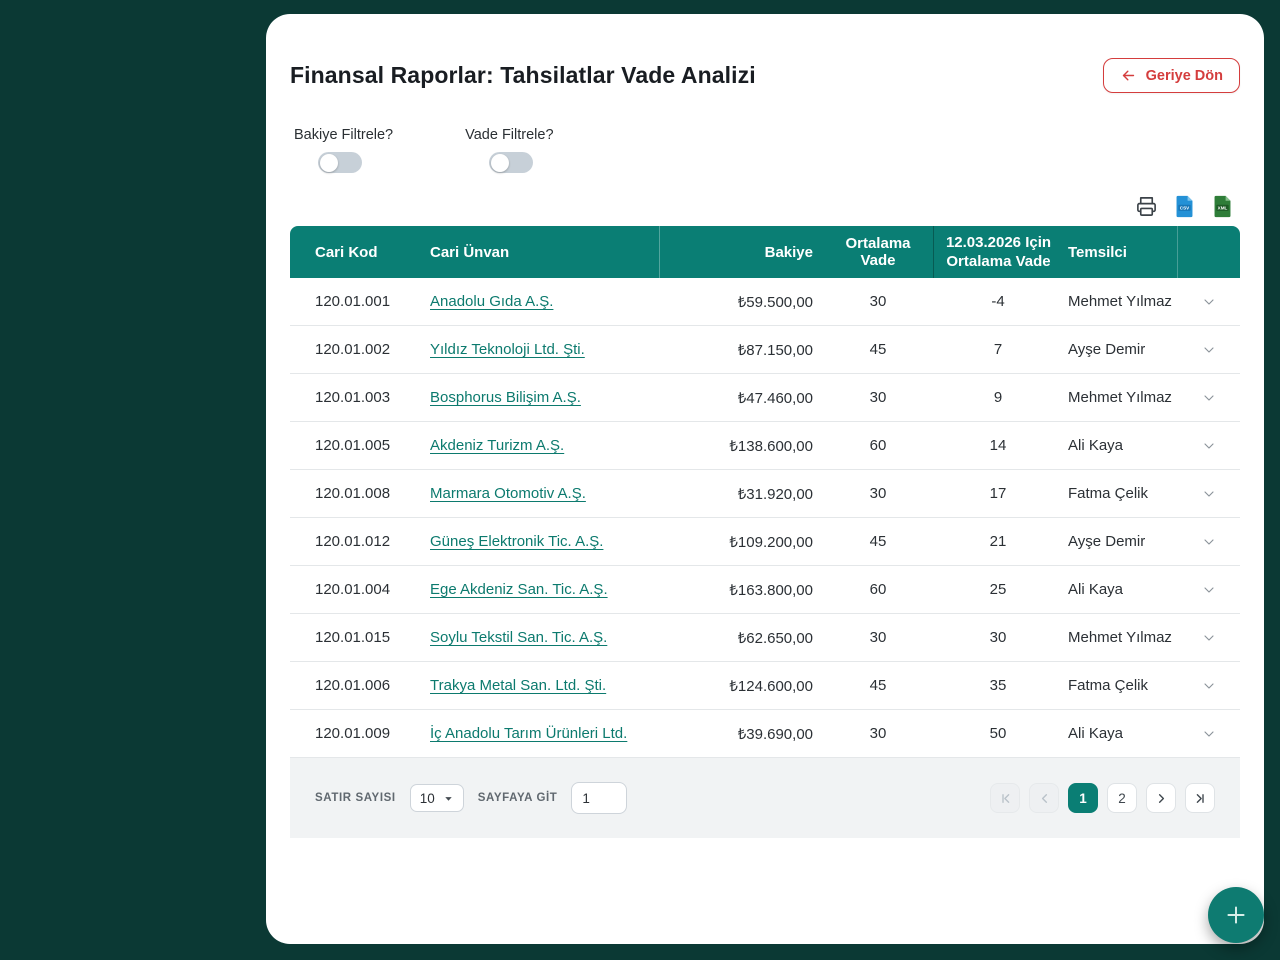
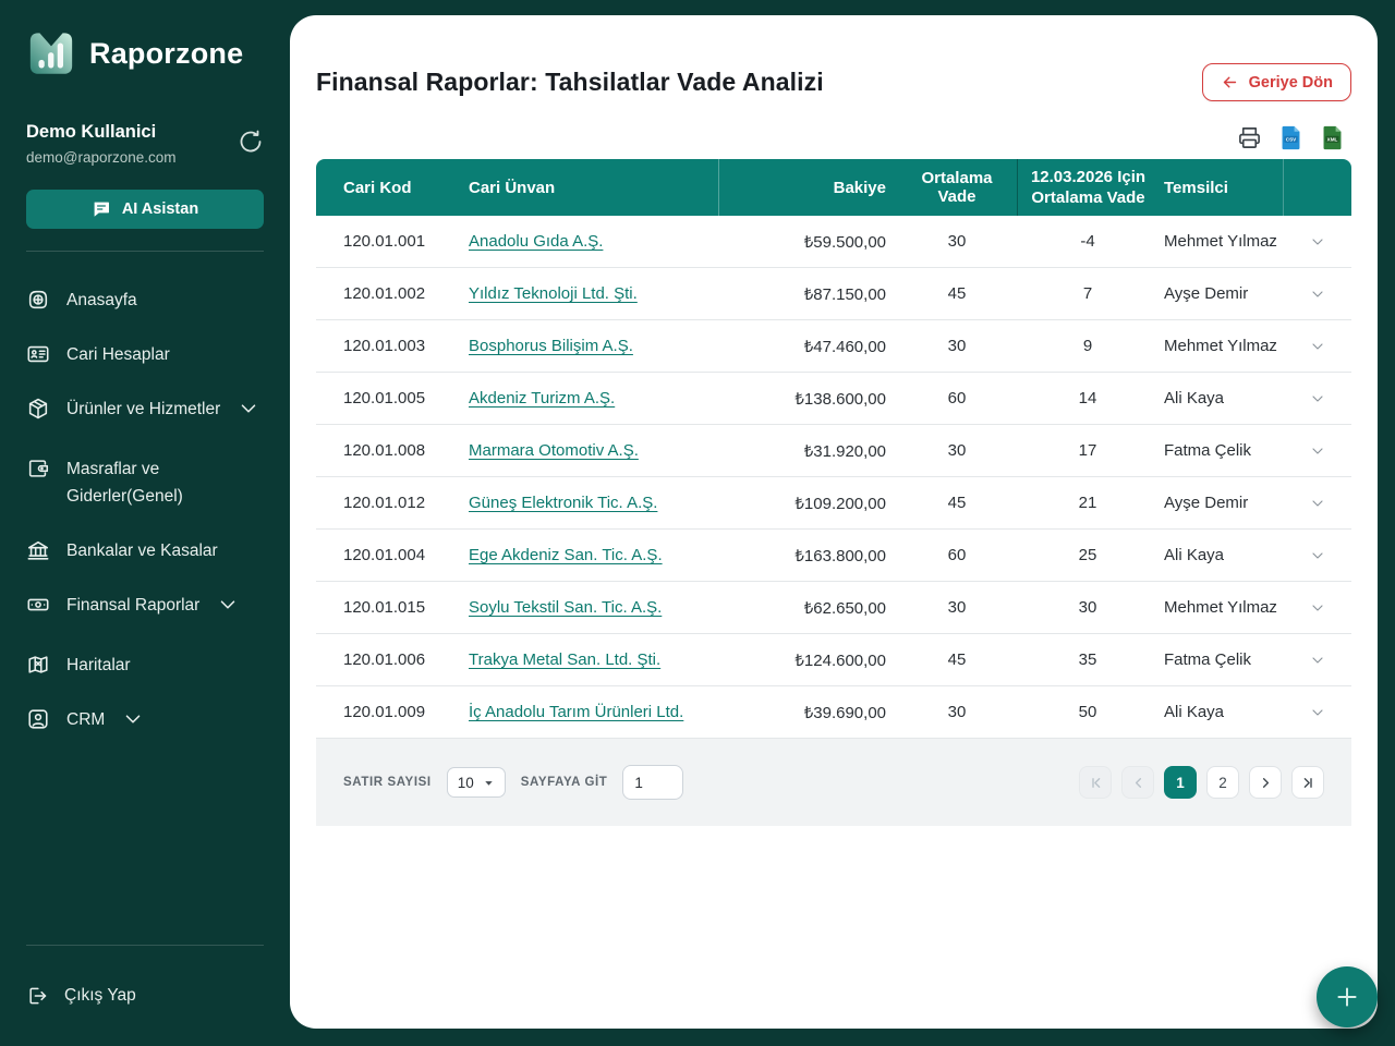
+ Raporzone
+ Demo Kullanici
+ demo@raporzone.com
+ AI Asistan
+ Anasayfa
+ Cari Hesaplar
+ Ürünler ve Hizmetler
+ Masraflar ve Giderler(Genel)
+ Bankalar ve Kasalar
+ Finansal Raporlar
+ Haritalar
+ CRM
+ Çıkış Yap
  Finansal Raporlar: Tahsilatlar Vade Analizi
  Geriye Dön
- Bakiye Filtrele?
- Vade Filtrele?
  Cari Kod
  Cari Ünvan
  Bakiye
  Ortalama Vade
  12.03.2026 Için
  Ortalama Vade
  Temsilci
  120.01.001
  Anadolu Gıda A.Ş.
  ₺59.500,00
  30
  -4
  Mehmet Yılmaz
  120.01.002
  Yıldız Teknoloji Ltd. Şti.
  ₺87.150,00
  45
  7
  Ayşe Demir
  120.01.003
  Bosphorus Bilişim A.Ş.
  ₺47.460,00
  30
  9
  Mehmet Yılmaz
  120.01.005
  Akdeniz Turizm A.Ş.
  ₺138.600,00
  60
  14
  Ali Kaya
  120.01.008
  Marmara Otomotiv A.Ş.
  ₺31.920,00
  30
  17
  Fatma Çelik
  120.01.012
  Güneş Elektronik Tic. A.Ş.
  ₺109.200,00
  45
  21
  Ayşe Demir
  120.01.004
  Ege Akdeniz San. Tic. A.Ş.
  ₺163.800,00
  60
  25
  Ali Kaya
  120.01.015
  Soylu Tekstil San. Tic. A.Ş.
  ₺62.650,00
  30
  30
  Mehmet Yılmaz
  120.01.006
  Trakya Metal San. Ltd. Şti.
  ₺124.600,00
  45
  35
  Fatma Çelik
  120.01.009
  İç Anadolu Tarım Ürünleri Ltd.
  ₺39.690,00
  30
  50
  Ali Kaya
  SATIR SAYISI
  10
  SAYFAYA GİT
  1
  1
  2
